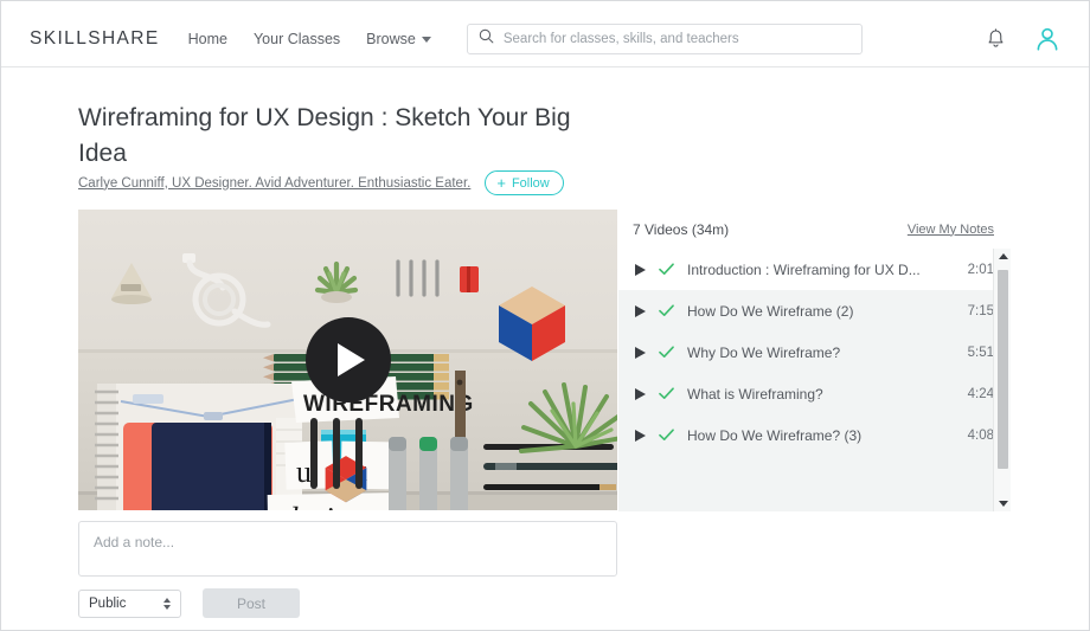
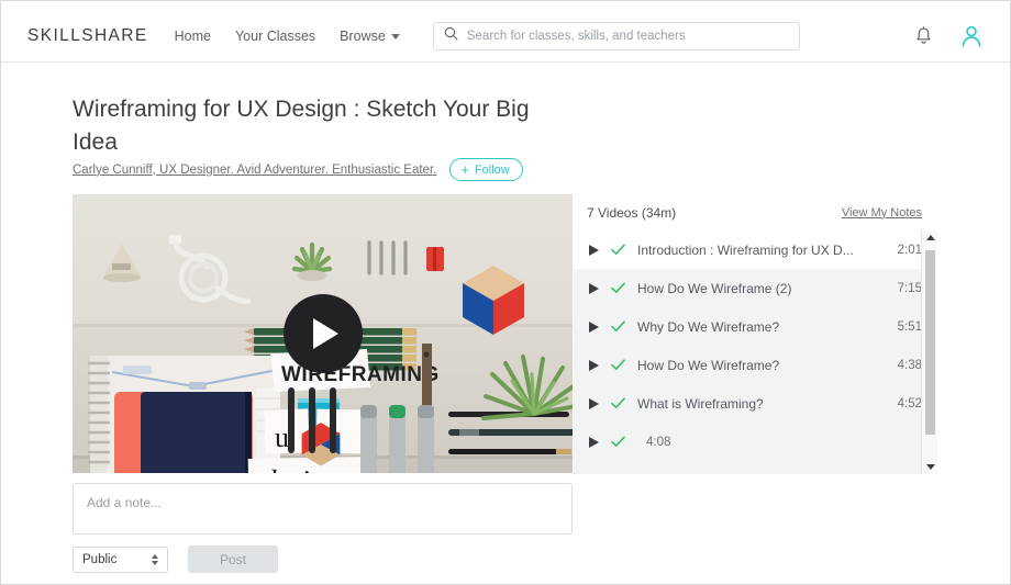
  SKILLSHARE
  Home
  Your Classes
  Browse
  Search for classes, skills, and teachers
  Wireframing for UX Design : Sketch Your Big Idea
  Carlye Cunniff, UX Designer. Avid Adventurer. Enthusiastic Eater.
  +
  Follow
  WIREFRAMIN
  u
  7 Videos (34m)
  View My Notes
  Introduction : Wireframing for UX D...
  2:01
  How Do We Wireframe (2)
  7:15
  Why Do We Wireframe?
  5:51
+ How Do We Wireframe?
+ 4:38
  What is Wireframing?
- 4:24
+ 4:52
- How Do We Wireframe? (3)
  4:08
  Add a note...
  Public
  Post
